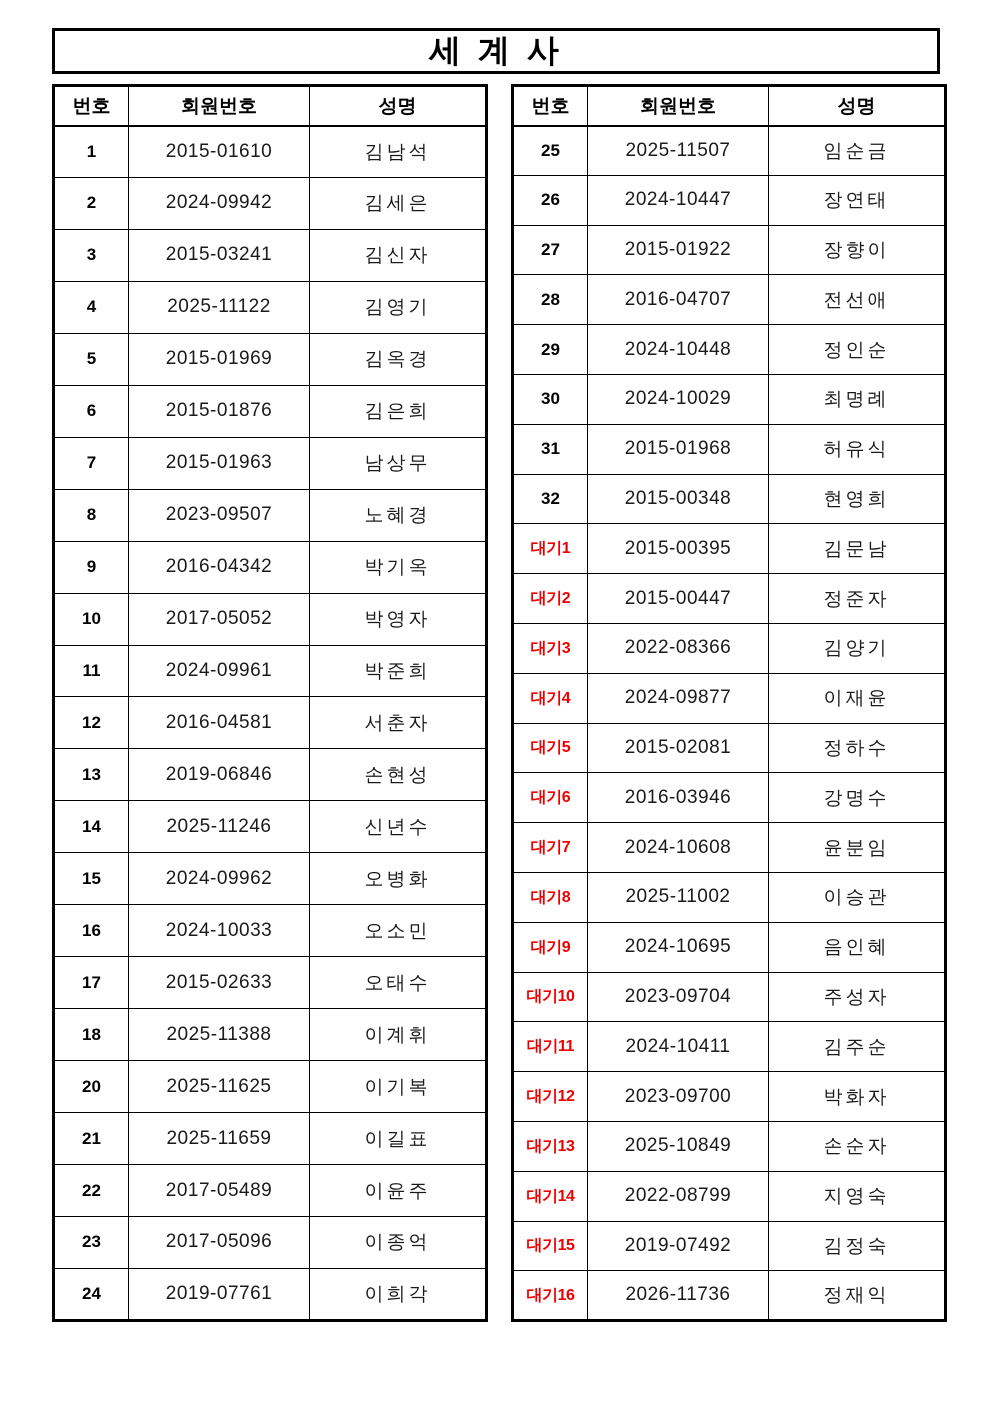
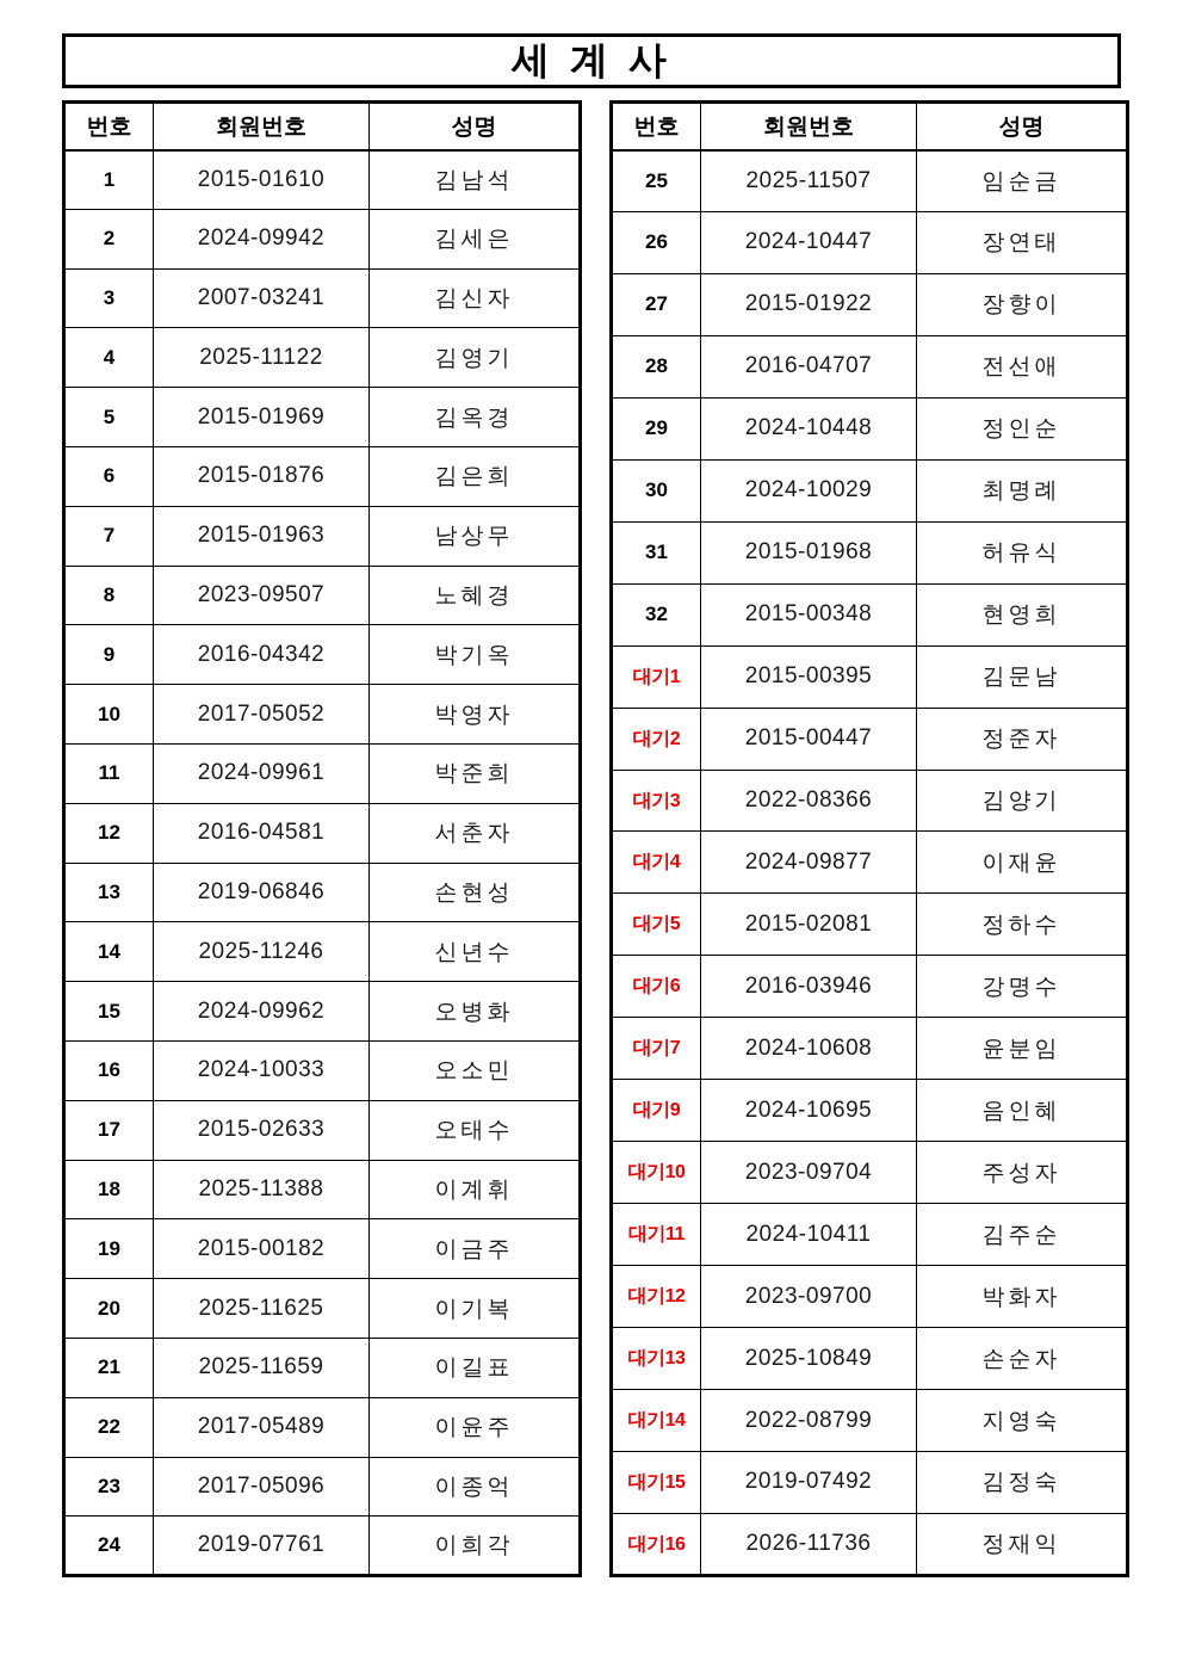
  세 계 사
  번호	회원번호	성명
  1	2015-01610	김남석
  2	2024-09942	김세은
- 3	2015-03241	김신자
+ 3	2007-03241	김신자
  4	2025-11122	김영기
  5	2015-01969	김옥경
  6	2015-01876	김은희
  7	2015-01963	남상무
  8	2023-09507	노혜경
  9	2016-04342	박기옥
  10	2017-05052	박영자
  11	2024-09961	박준희
  12	2016-04581	서춘자
  13	2019-06846	손현성
  14	2025-11246	신년수
  15	2024-09962	오병화
  16	2024-10033	오소민
  17	2015-02633	오태수
  18	2025-11388	이계휘
+ 19	2015-00182	이금주
  20	2025-11625	이기복
  21	2025-11659	이길표
  22	2017-05489	이윤주
  23	2017-05096	이종억
  24	2019-07761	이희각
  번호	회원번호	성명
  25	2025-11507	임순금
  26	2024-10447	장연태
  27	2015-01922	장향이
  28	2016-04707	전선애
  29	2024-10448	정인순
  30	2024-10029	최명례
  31	2015-01968	허유식
  32	2015-00348	현영희
  대기1	2015-00395	김문남
  대기2	2015-00447	정준자
  대기3	2022-08366	김양기
  대기4	2024-09877	이재윤
  대기5	2015-02081	정하수
  대기6	2016-03946	강명수
  대기7	2024-10608	윤분임
- 대기8	2025-11002	이승관
  대기9	2024-10695	음인혜
  대기10	2023-09704	주성자
  대기11	2024-10411	김주순
  대기12	2023-09700	박화자
  대기13	2025-10849	손순자
  대기14	2022-08799	지영숙
  대기15	2019-07492	김정숙
  대기16	2026-11736	정재익
